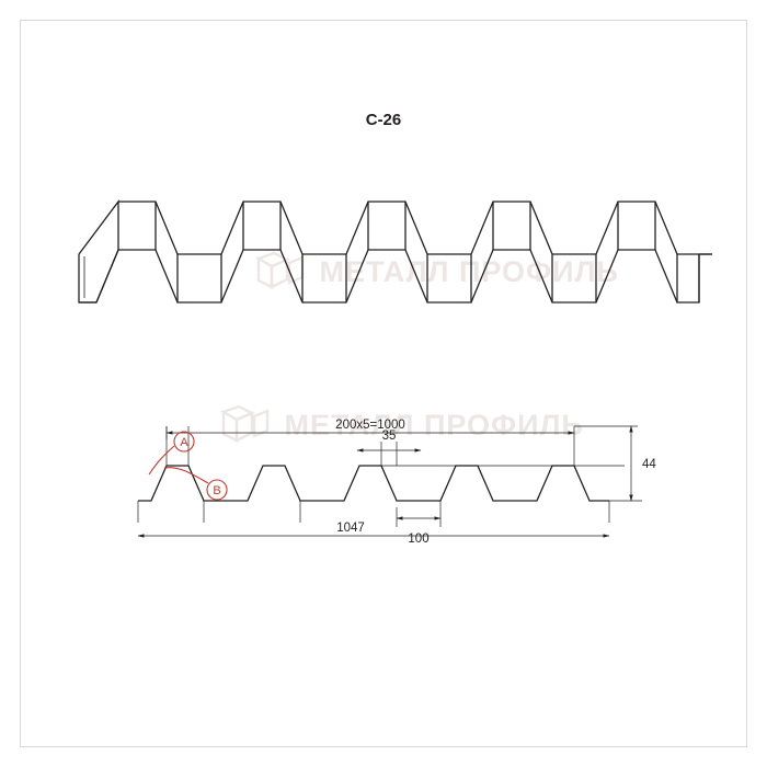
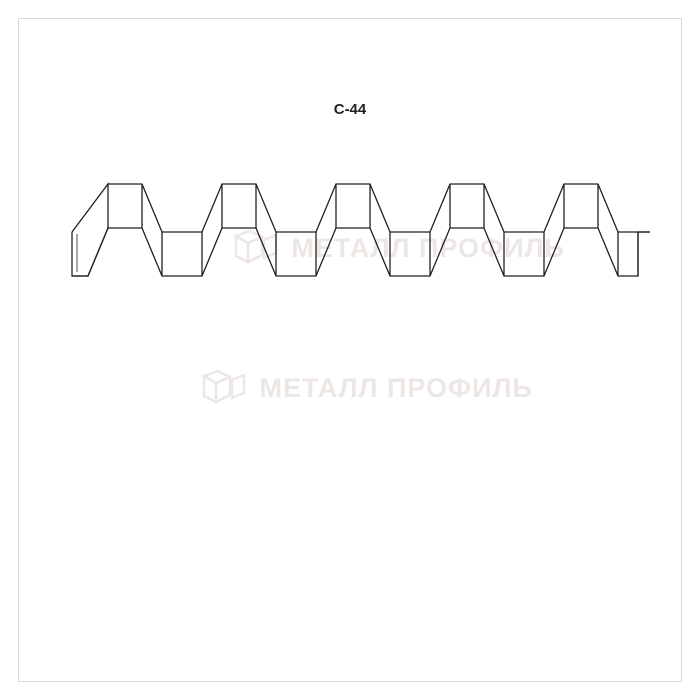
- С-26
+ С-44
  МЕТАЛЛ ПРОИЛЬ
  МЕТАЛЛ ПРОФИЛЬ
- 200х5=1000
- 35
- 100
- 1047
- 44
- A
- B
